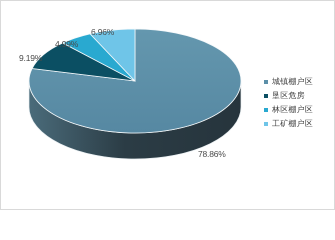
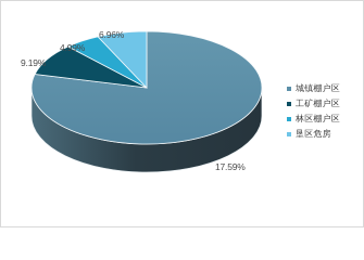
- 78.86%
+ 17.59%
  9.19%
  4.99%
  6.96%
  城镇棚户区
- 垦区危房
+ 工矿棚户区
  林区棚户区
- 工矿棚户区
+ 垦区危房
